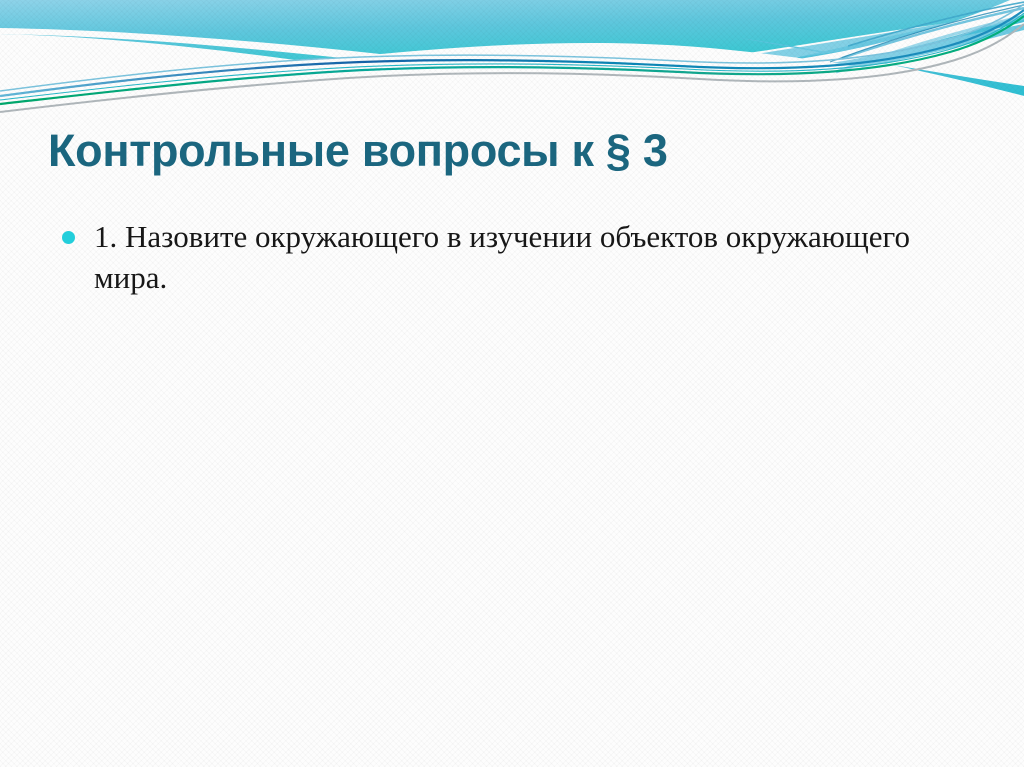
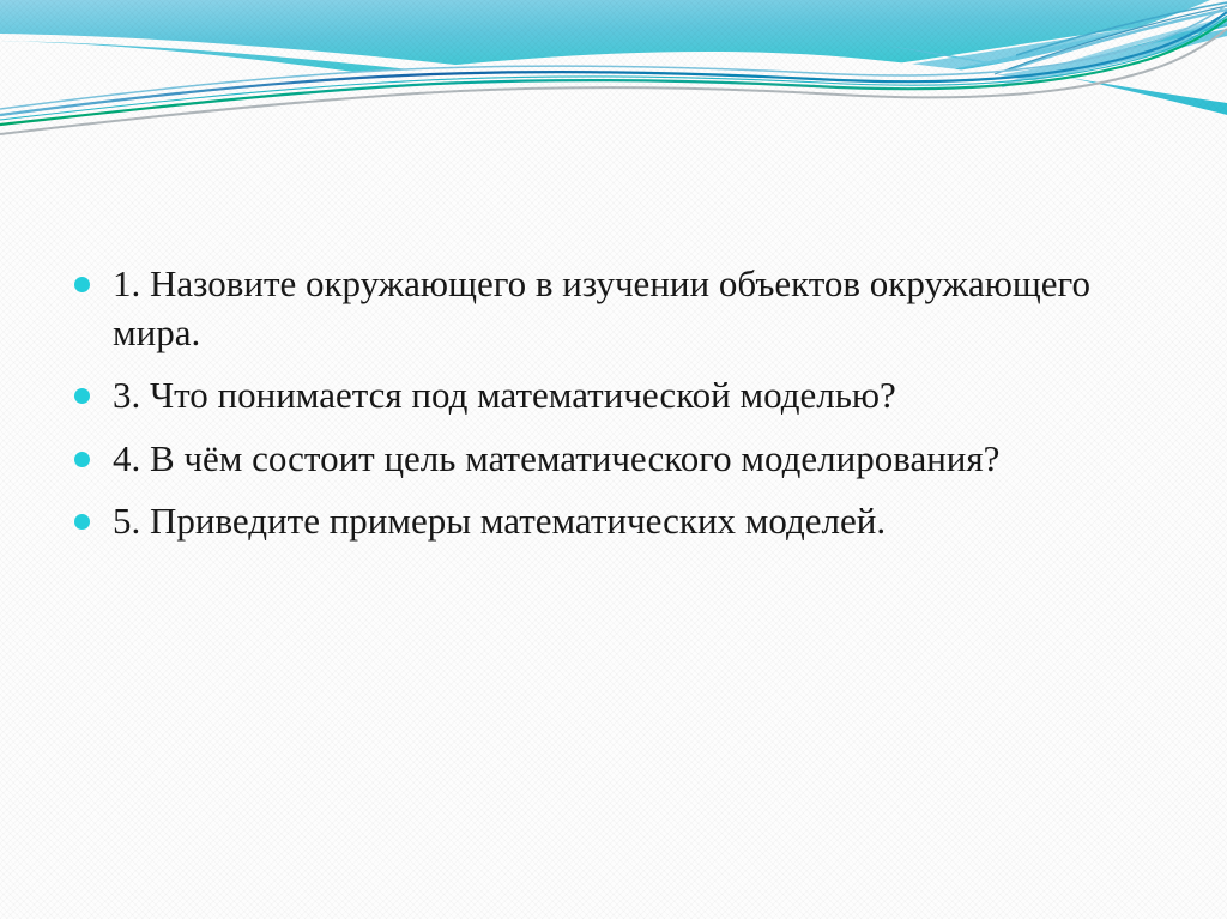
- Контрольные вопросы к § 3
  1. Назовите окружающего в изучении объектов окружающего мира.
+ 3. Что понимается под математической моделью?
+ 4. В чём состоит цель математического моделирования?
+ 5. Приведите примеры математических моделей.
